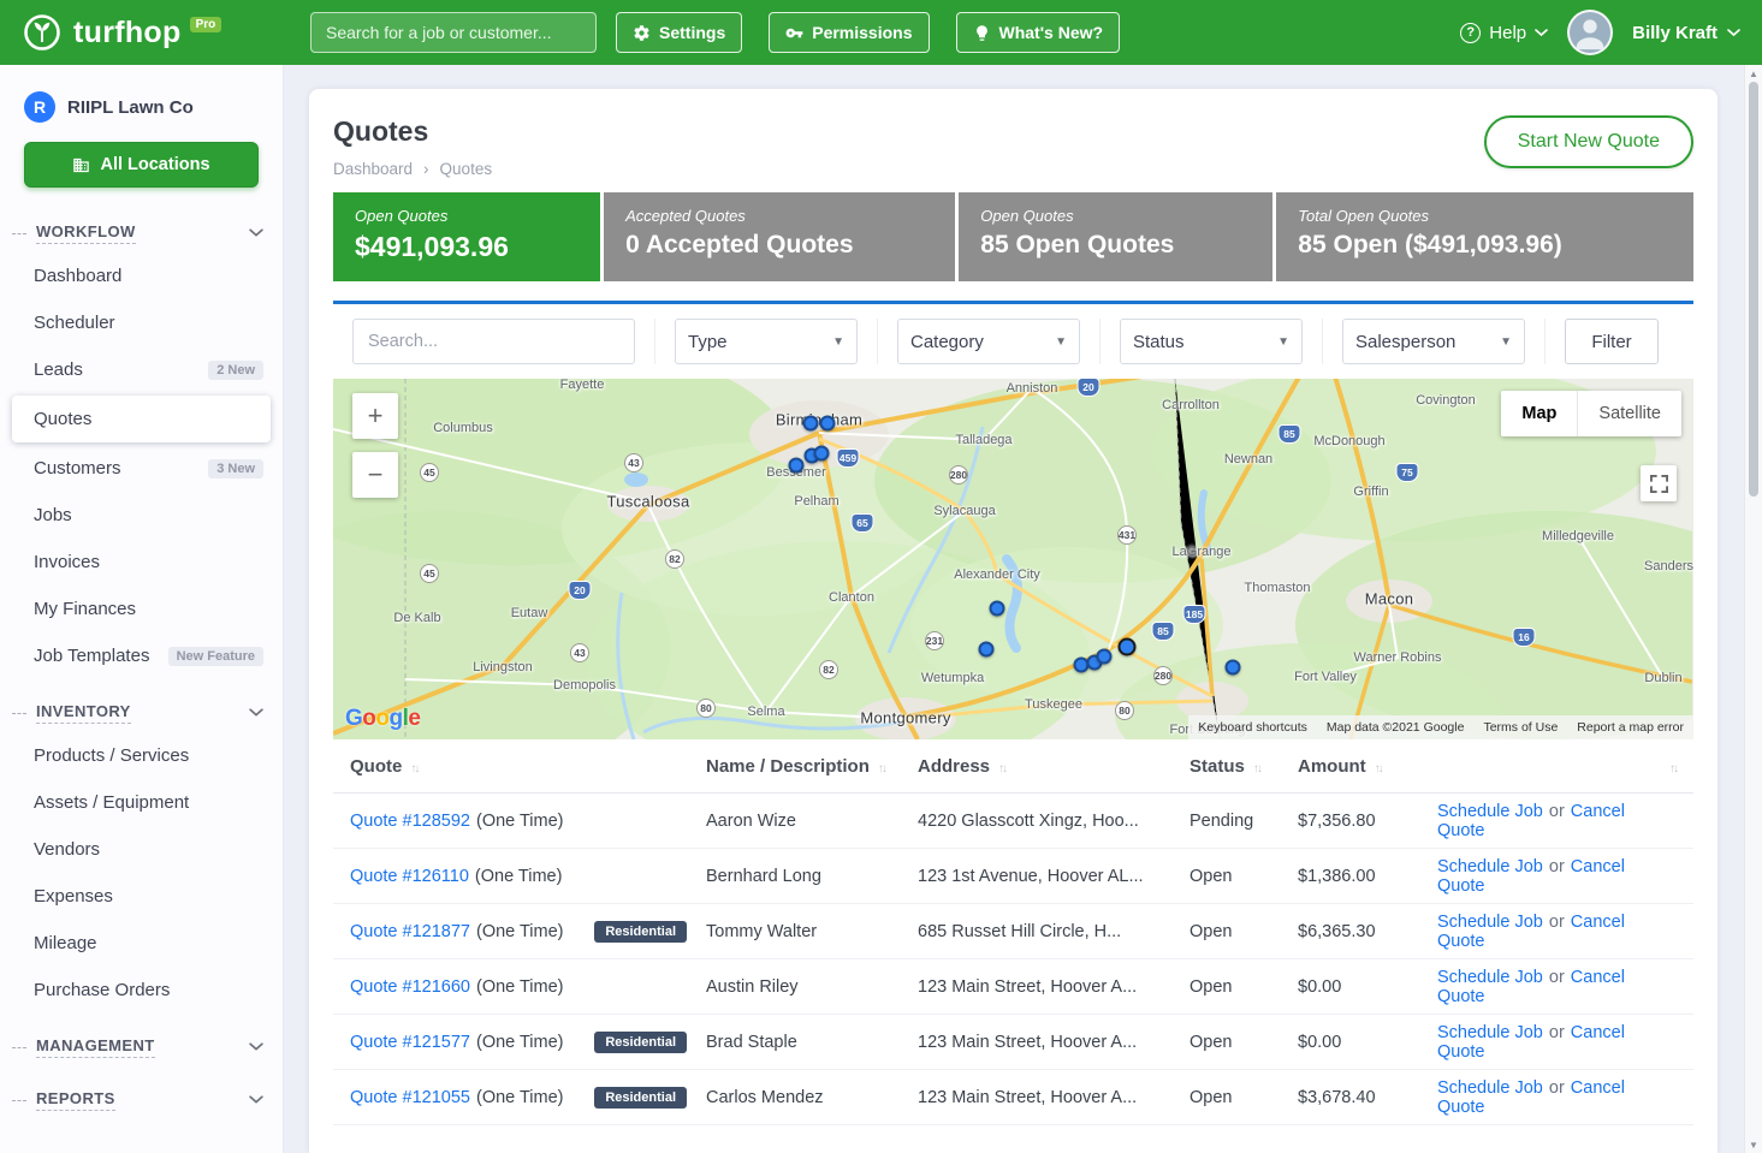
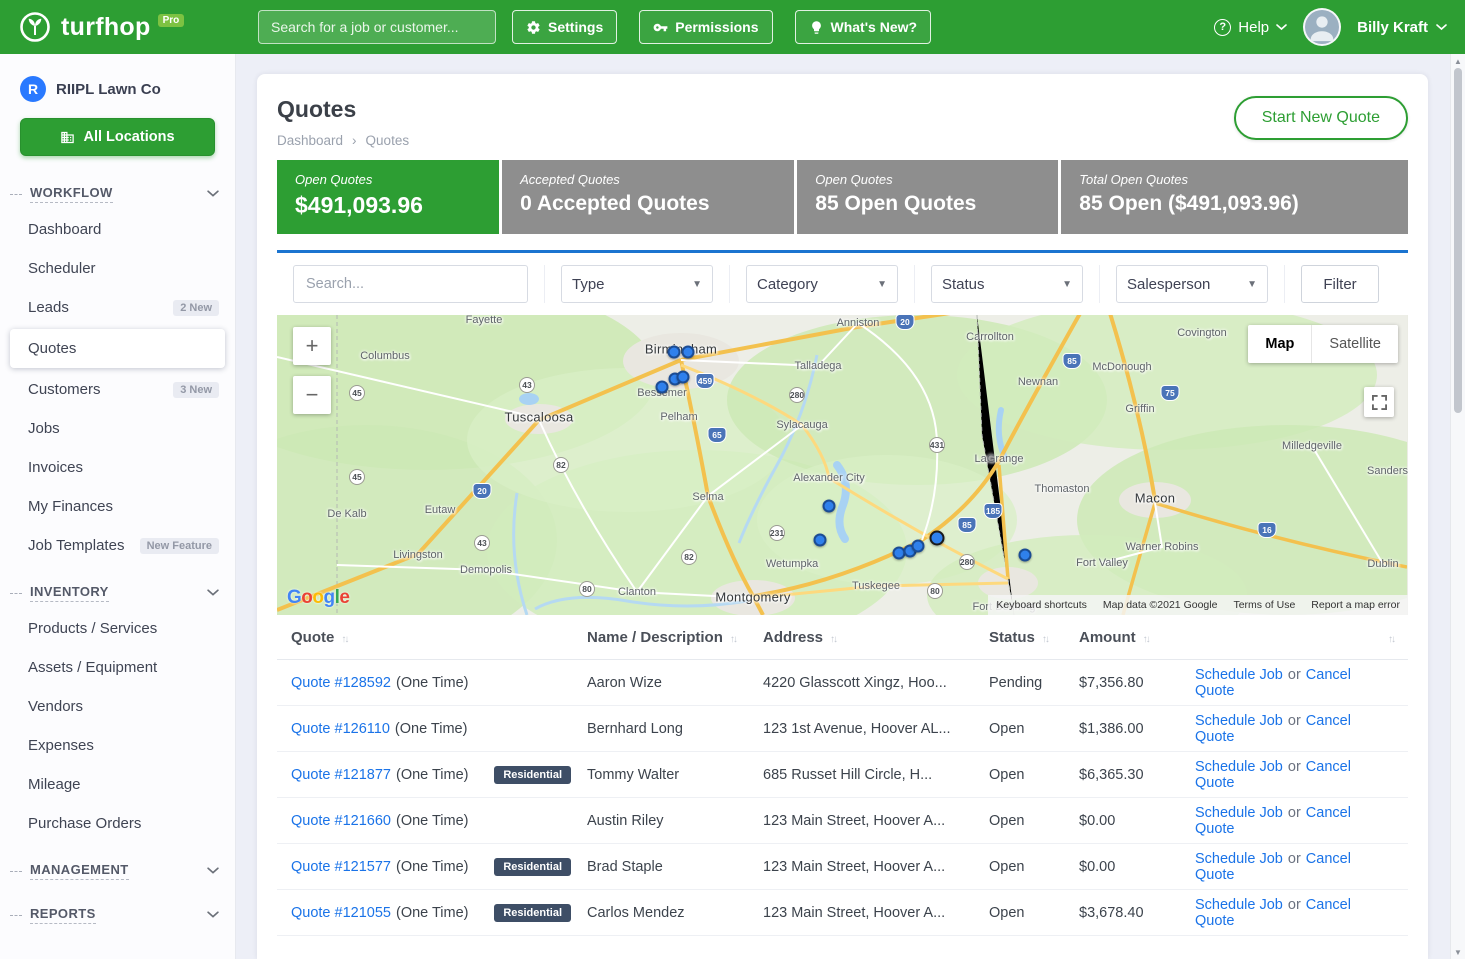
  turfhop
  Pro
  Search for a job or customer...
  Settings
  Permissions
  What's New?
  ?
  Help
  Billy Kraft
  R
  RIIPL Lawn Co
  All Locations
  WORKFLOW
  Dashboard
  Scheduler
  Leads
  2 New
  Quotes
  Customers
  3 New
  Jobs
  Invoices
  My Finances
  Job Templates
  New Feature
  INVENTORY
  Products / Services
  Assets / Equipment
  Vendors
  Expenses
  Mileage
  Purchase Orders
  MANAGEMENT
  REPORTS
  Quotes
  Dashboard
  ›
  Quotes
  Start New Quote
  Open Quotes
  $491,093.96
  Accepted Quotes
  0 Accepted Quotes
  Open Quotes
  85 Open Quotes
  Total Open Quotes
  85 Open ($491,093.96)
  Search...
  Type
  ▼
  Category
  ▼
  Status
  ▼
  Salesperson
  ▼
  Filter
  Fayette
  Columbus
  Tuscaloosa
  Besemer
  Pelham
  Anniston
  Talladega
  Sylacauga
  Alexander City
- Clanton
+ Selma
  Wetumpka
  Montgomery
- Selma
+ Clanton
  Demopolis
  Livingston
  Eutaw
  De Kalb
  Tuskegee
  LaGrange
  Thomaston
  Macon
  Warner Robins
  Fort Valley
  Milledgeville
  Dublin
  Newnan
  McDonough
  Carrollton
  Covington
  Griffin
  Fort Benning
  20
  20
  65
  85
  85
  185
  75
  459
  16
  45
  45
  43
  43
  82
  82
  280
  280
  231
  431
  80
  80
  +
  −
  Map
  Satellite
  Google
  Keyboard shortcuts
  Map data ©2021 Google
  Terms of Use
  Report a map error
  Quote
  Name / Description
  Address
  Status
  Amount
  Quote #128592
  (One Time)
  Aaron Wize
  4220 Glasscott Xingz, Hoo...
  Pending
  $7,356.80
  Schedule Job or Cancel Quote
  Quote #126110
  (One Time)
  Bernhard Long
  123 1st Avenue, Hoover AL...
  Open
  $1,386.00
  Schedule Job or Cancel Quote
  Quote #121877
  (One Time)
  Residential
  Tommy Walter
  685 Russet Hill Circle, H...
  Open
  $6,365.30
  Schedule Job or Cancel Quote
  Quote #121660
  (One Time)
  Austin Riley
  123 Main Street, Hoover A...
  Open
  $0.00
  Schedule Job or Cancel Quote
  Quote #121577
  (One Time)
  Residential
  Brad Staple
  123 Main Street, Hoover A...
  Open
  $0.00
  Schedule Job or Cancel Quote
  Quote #121055
  (One Time)
  Residential
  Carlos Mendez
  123 Main Street, Hoover A...
  Open
  $3,678.40
  Schedule Job or Cancel Quote
  ▲
  ▼
